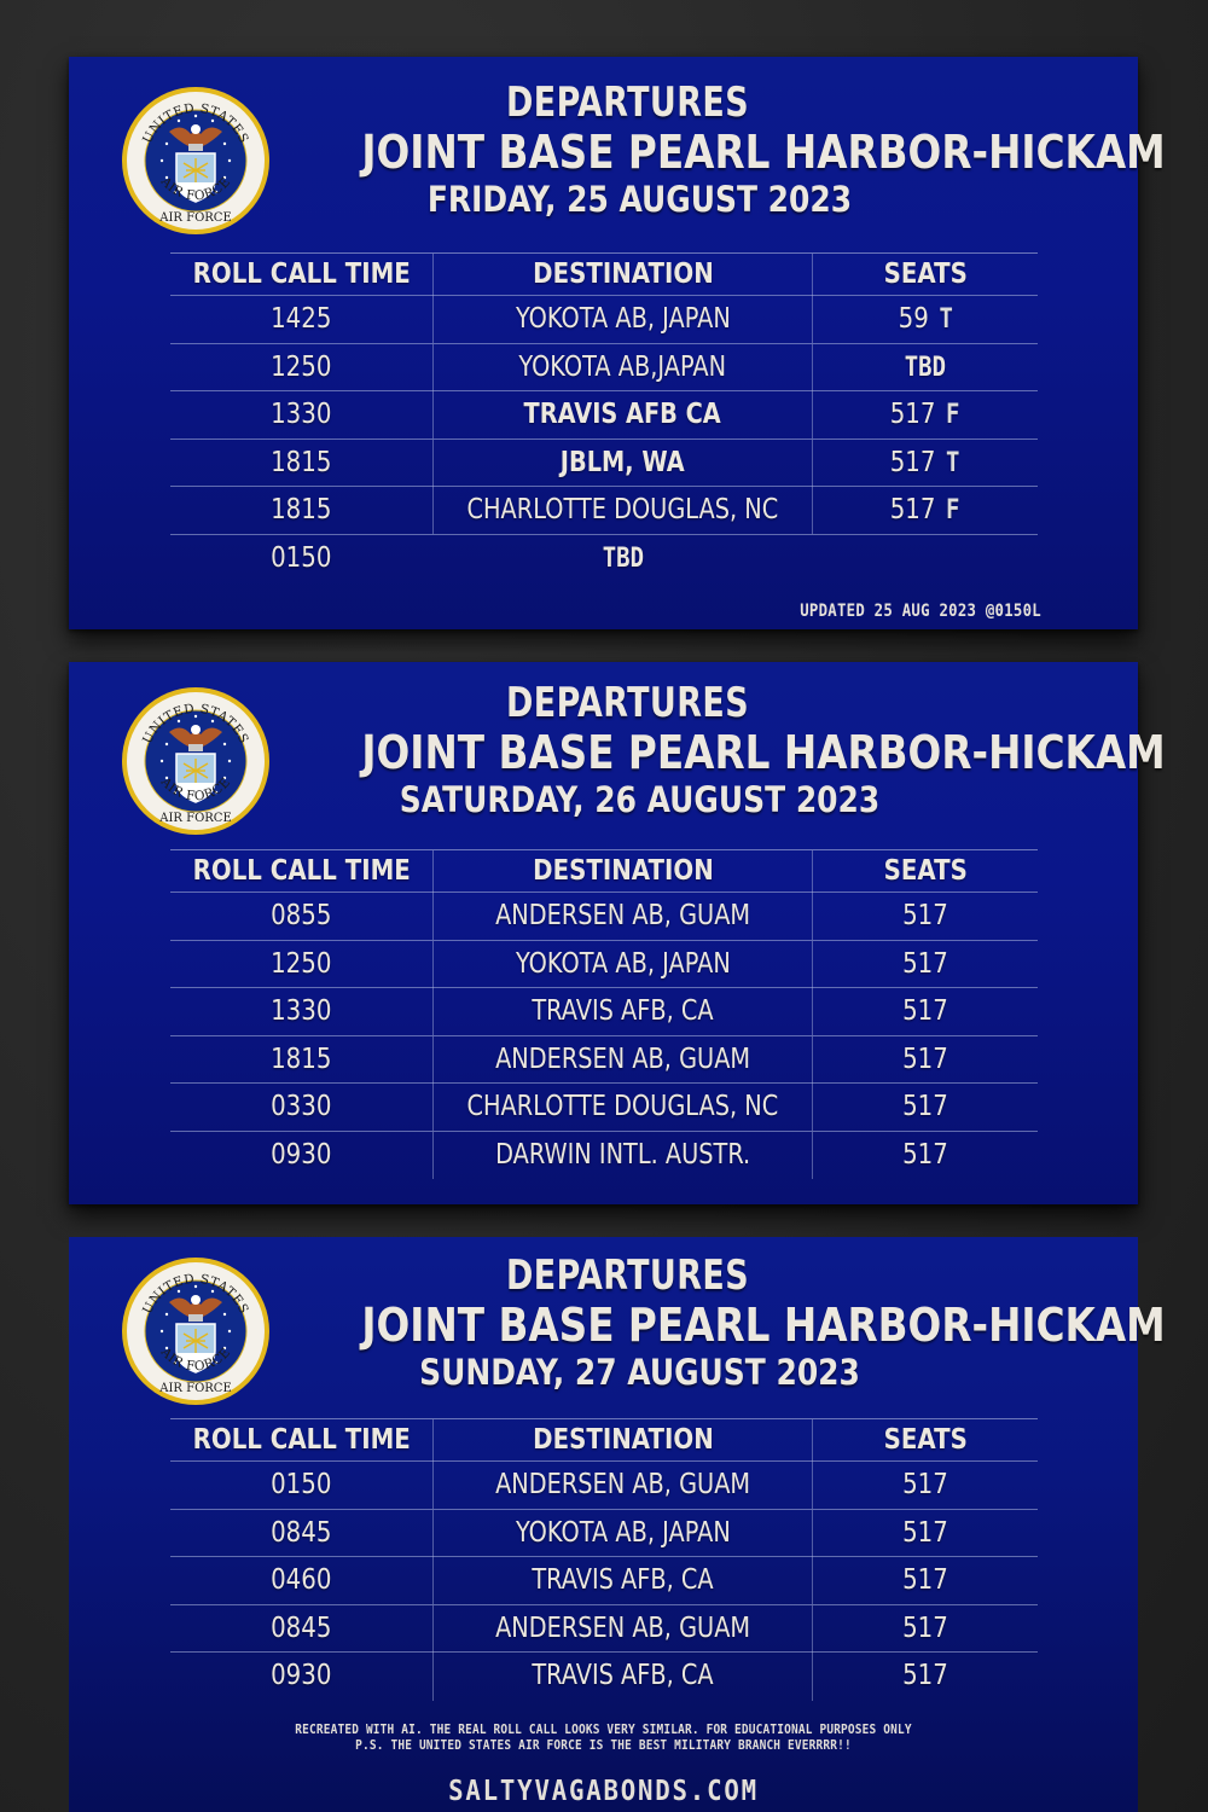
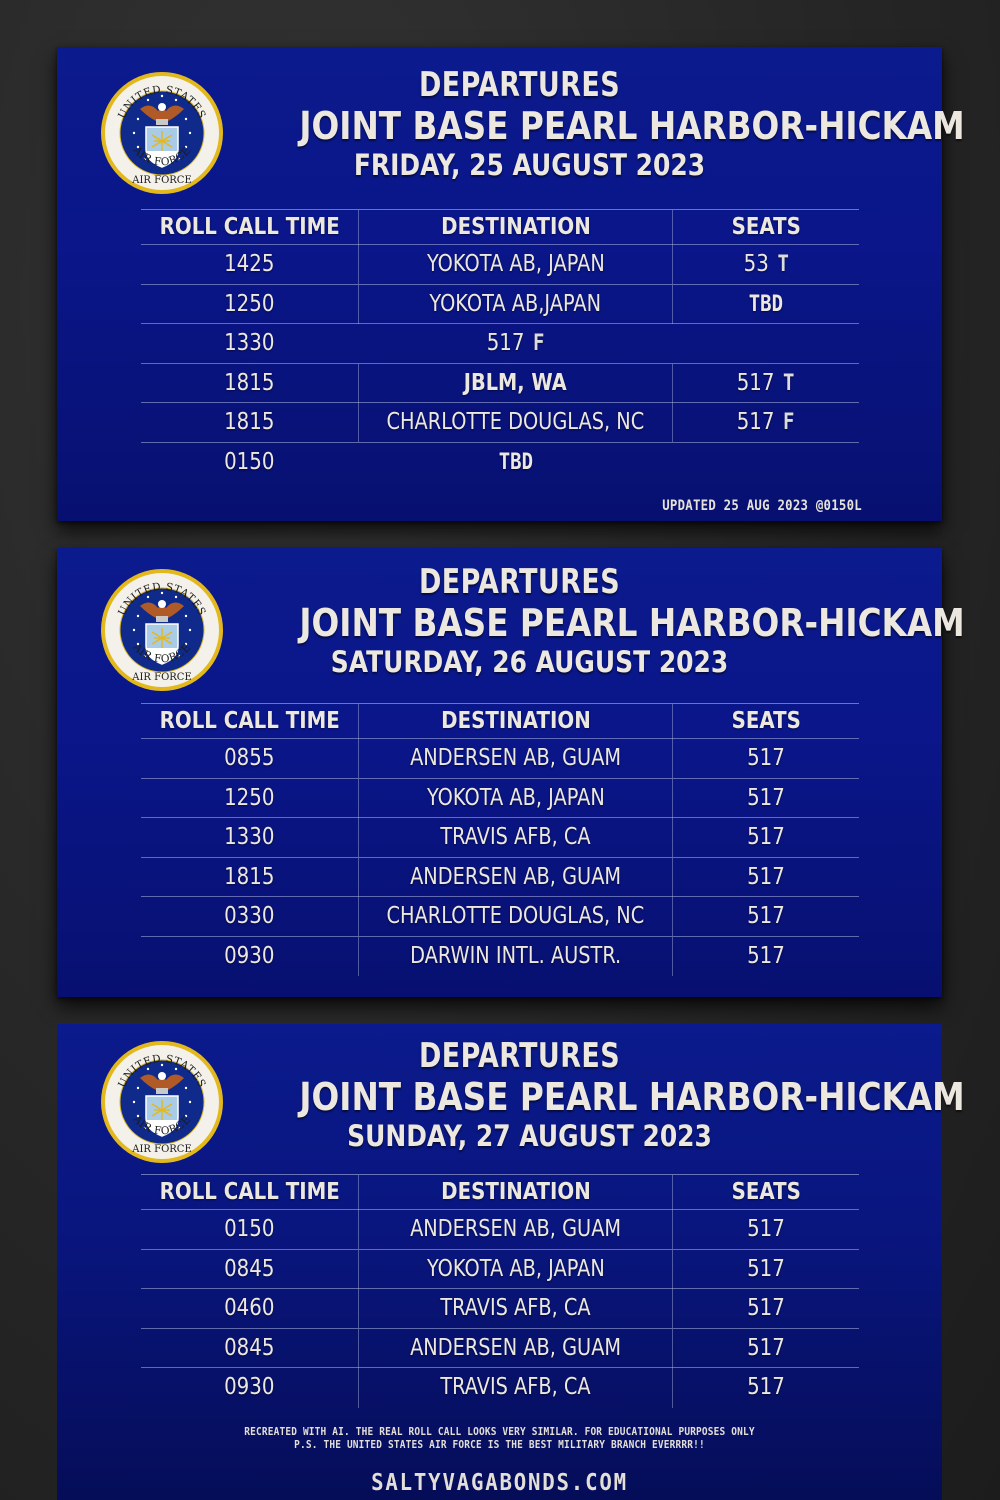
  AIR FORCE
  DEPARTURES
  JOINT BASE PEARL HARBOR-HICKAM
  FRIDAY, 25 AUGUST 2023
  ROLL CALL TIME
  DESTINATION
  SEATS
  1425
  YOKOTA AB, JAPAN
- 59 T
+ 53 T
  1250
  YOKOTA AB,JAPAN
  TBD
  1330
- TRAVIS AFB CA
  517 F
  1815
  JBLM, WA
  517 T
  1815
  CHARLOTTE DOUGLAS, NC
  517 F
  0150
  TBD
  UPDATED 25 AUG 2023 @0150L
  AIR FORCE
  DEPARTURES
  JOINT BASE PEARL HARBOR-HICKAM
  SATURDAY, 26 AUGUST 2023
  ROLL CALL TIME
  DESTINATION
  SEATS
  0855
  ANDERSEN AB, GUAM
  517
  1250
  YOKOTA AB, JAPAN
  517
  1330
  TRAVIS AFB, CA
  517
  1815
  ANDERSEN AB, GUAM
  517
  0330
  CHARLOTTE DOUGLAS, NC
  517
  0930
  DARWIN INTL. AUSTR.
  517
  AIR FORCE
  DEPARTURES
  JOINT BASE PEARL HARBOR-HICKAM
  SUNDAY, 27 AUGUST 2023
  ROLL CALL TIME
  DESTINATION
  SEATS
  0150
  ANDERSEN AB, GUAM
  517
  0845
  YOKOTA AB, JAPAN
  517
  0460
  TRAVIS AFB, CA
  517
  0845
  ANDERSEN AB, GUAM
  517
  0930
  TRAVIS AFB, CA
  517
  RECREATED WITH AI. THE REAL ROLL CALL LOOKS VERY SIMILAR. FOR EDUCATIONAL PURPOSES ONLY
  P.S. THE UNITED STATES AIR FORCE IS THE BEST MILITARY BRANCH EVERRRR!!
  SALTYVAGABONDS.COM
